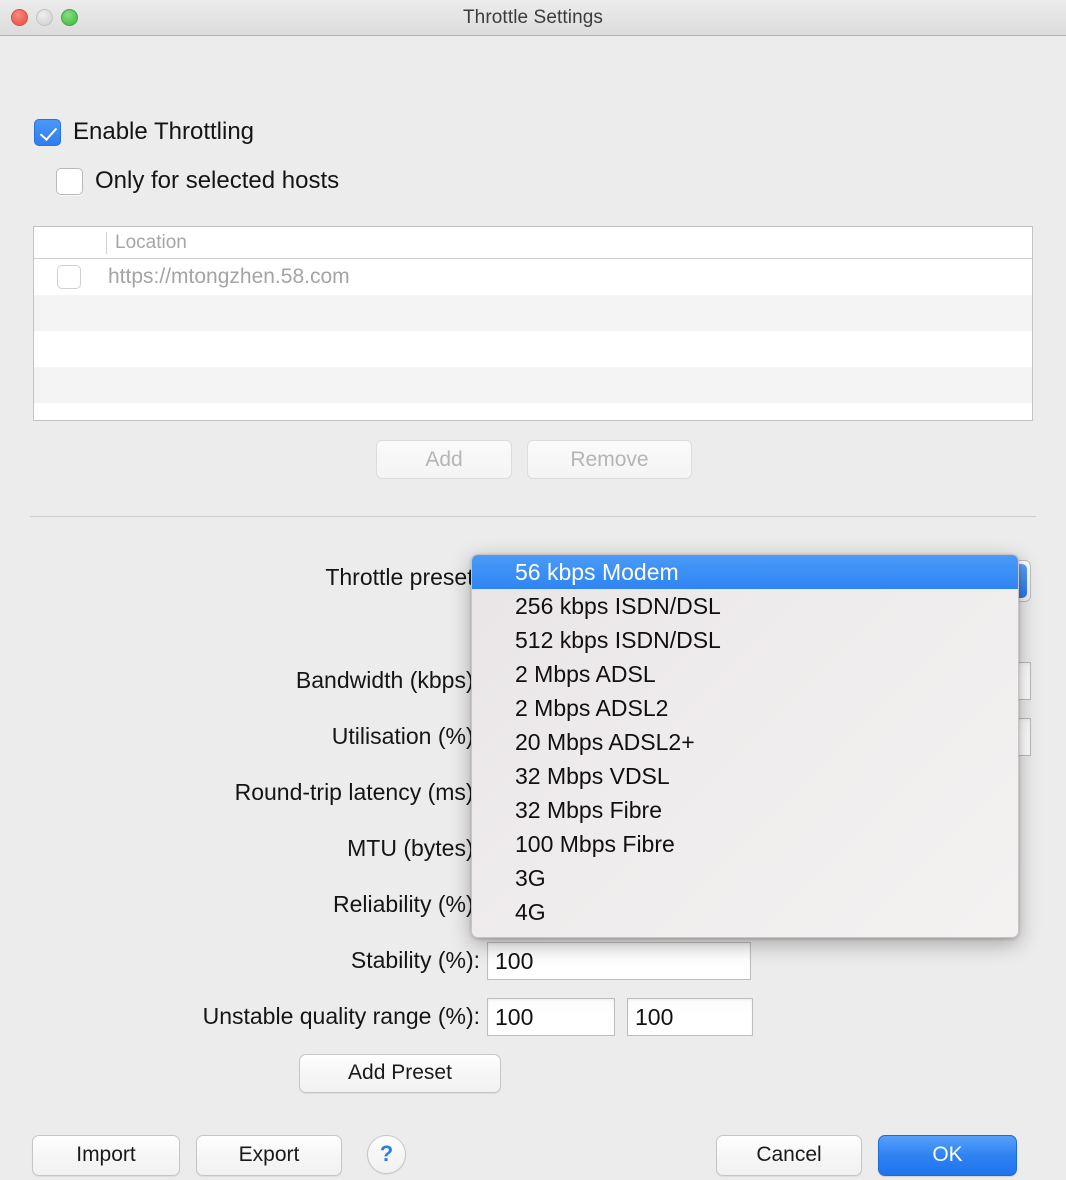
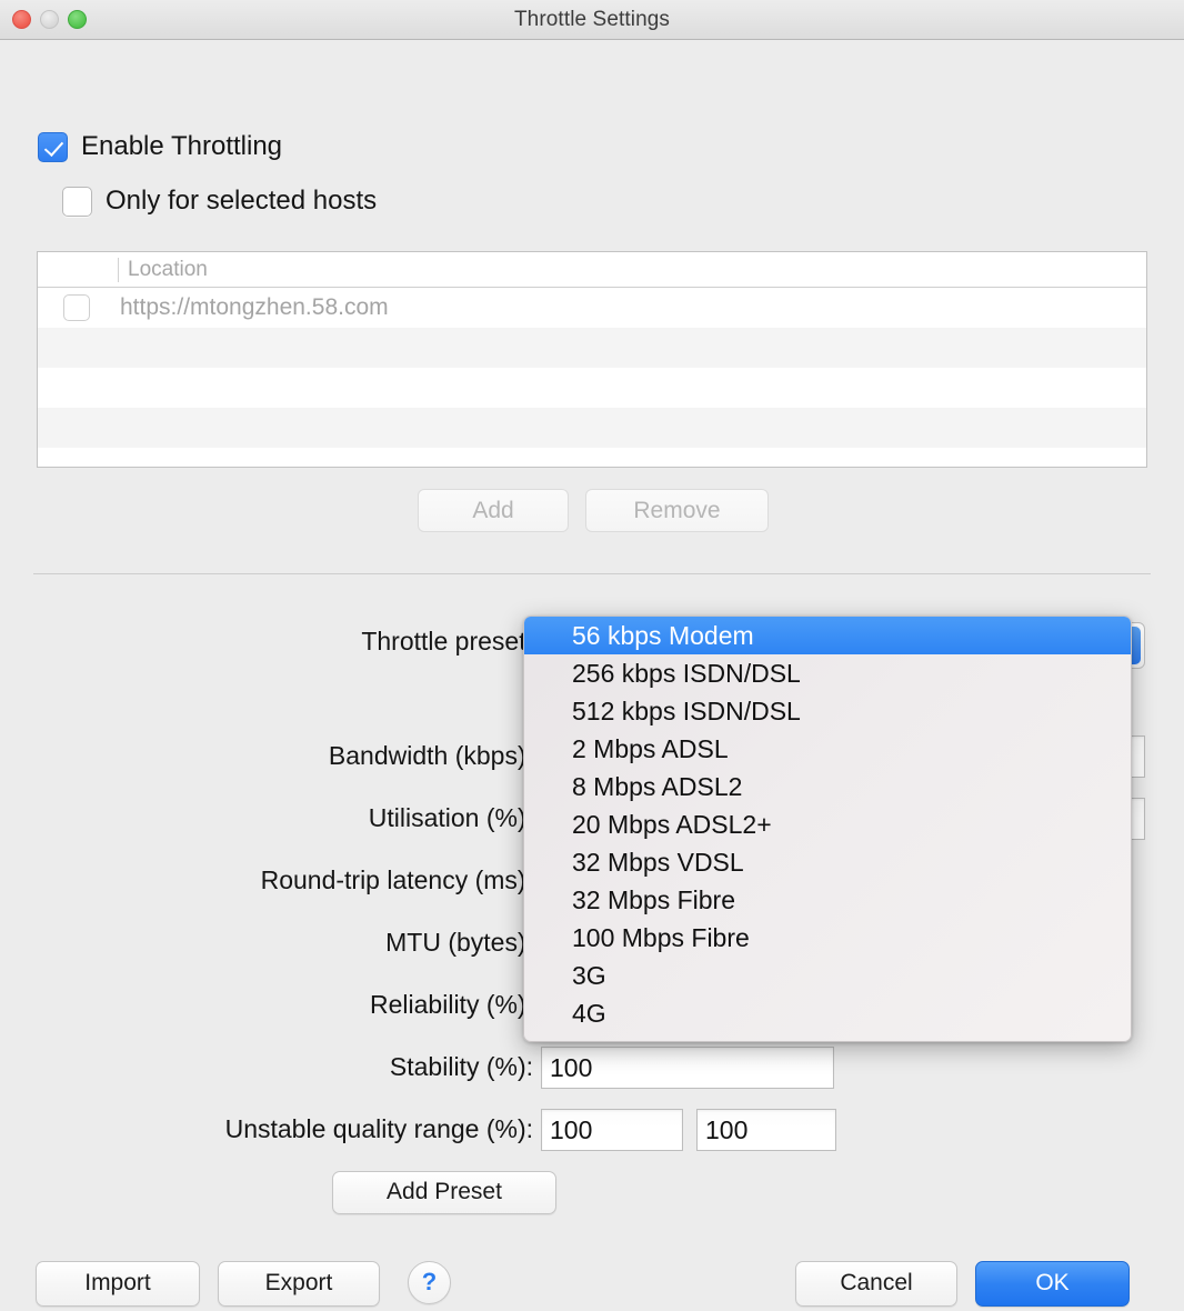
  Throttle Settings
  Enable Throttling
  Only for selected hosts
  Location
  https://mtongzhen.58.com
  Add
  Remove
  Throttle prese
  Bandwidth (kbps)
  Utilisation (%)
  Round-trip latency (ms)
  MTU (bytes)
  Reliability (%)
  Stability (%):
  Unstable quality range (%):
  100
  100
  100
  56 kbps Modem
  256 kbps ISDN/DSL
  512 kbps ISDN/DSL
  2 Mbps ADSL
- 2 Mbps ADSL2
+ 8 Mbps ADSL2
  20 Mbps ADSL2+
  32 Mbps VDSL
  32 Mbps Fibre
  100 Mbps Fibre
  3G
  4G
  Add Preset
  Import
  Export
  ?
  Cancel
  OK
